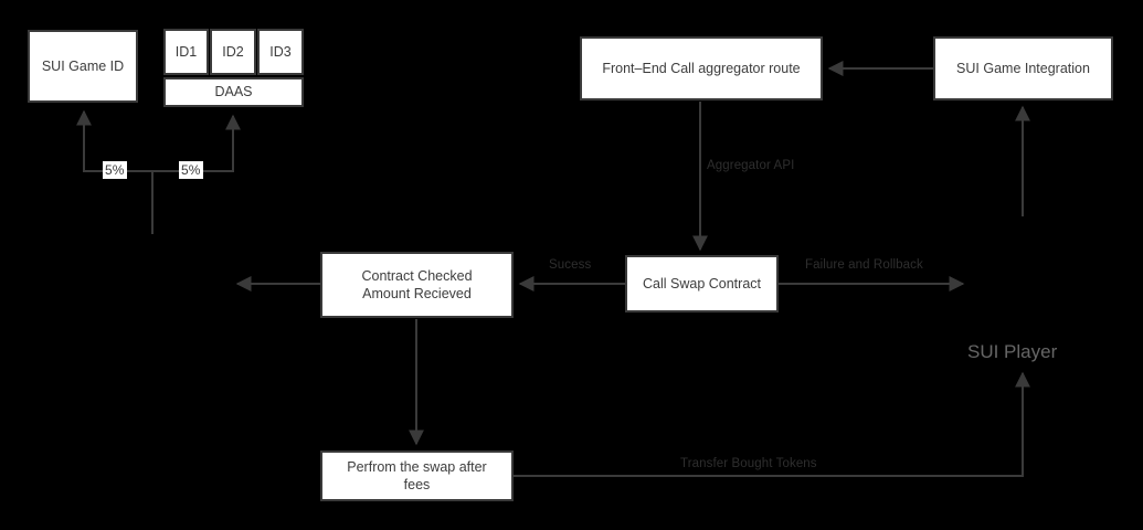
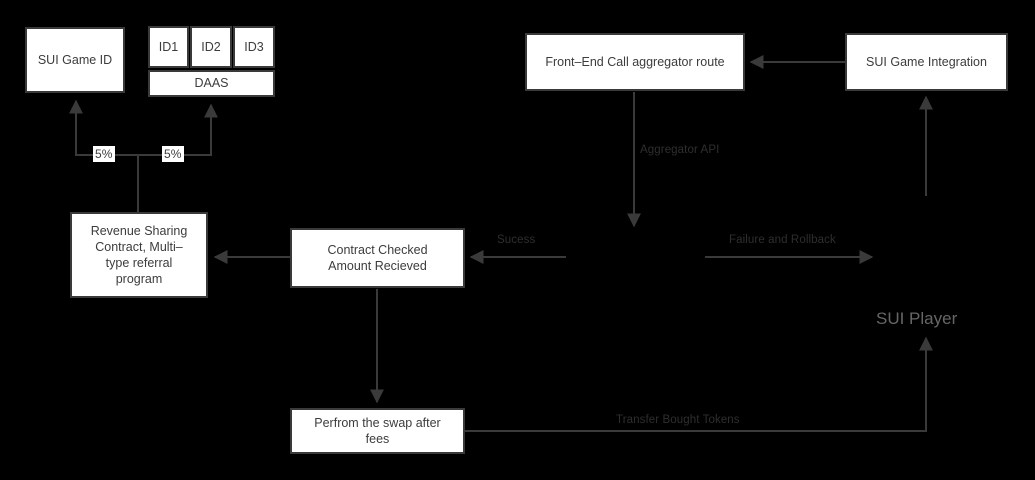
  SUI Game ID
  ID1
  ID2
  ID3
  DAAS
+ Revenue Sharing
+ Contract, Multi–
+ type referral
+ program
  Contract Checked
  Amount Recieved
- Call Swap Contract
  Front–End Call aggregator route
  SUI Game Integration
  Perfrom the swap after
  fees
  5%
  5%
  Aggregator API
  Sucess
  Failure and Rollback
  Transfer Bought Tokens
  SUI Player
